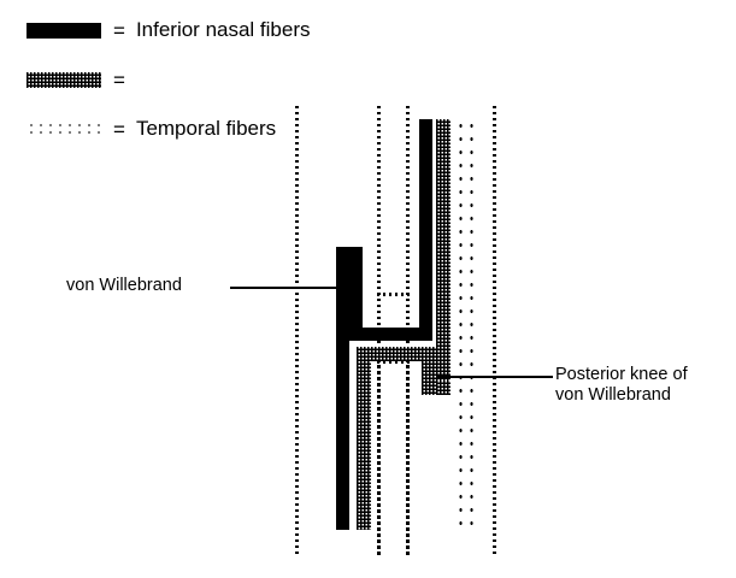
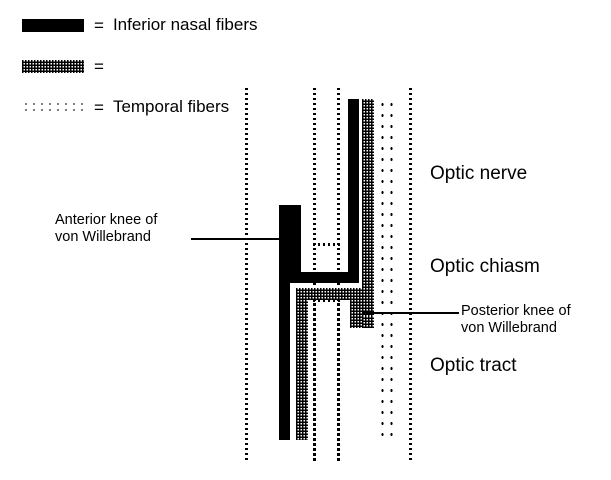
  =
  Inferior nasal fibers
  =
  =
  Temporal fibers
+ Optic nerve
+ Optic chiasm
+ Optic tract
+ Anterior knee of
  von Willebrand
  Posterior knee of
  von Willebrand
